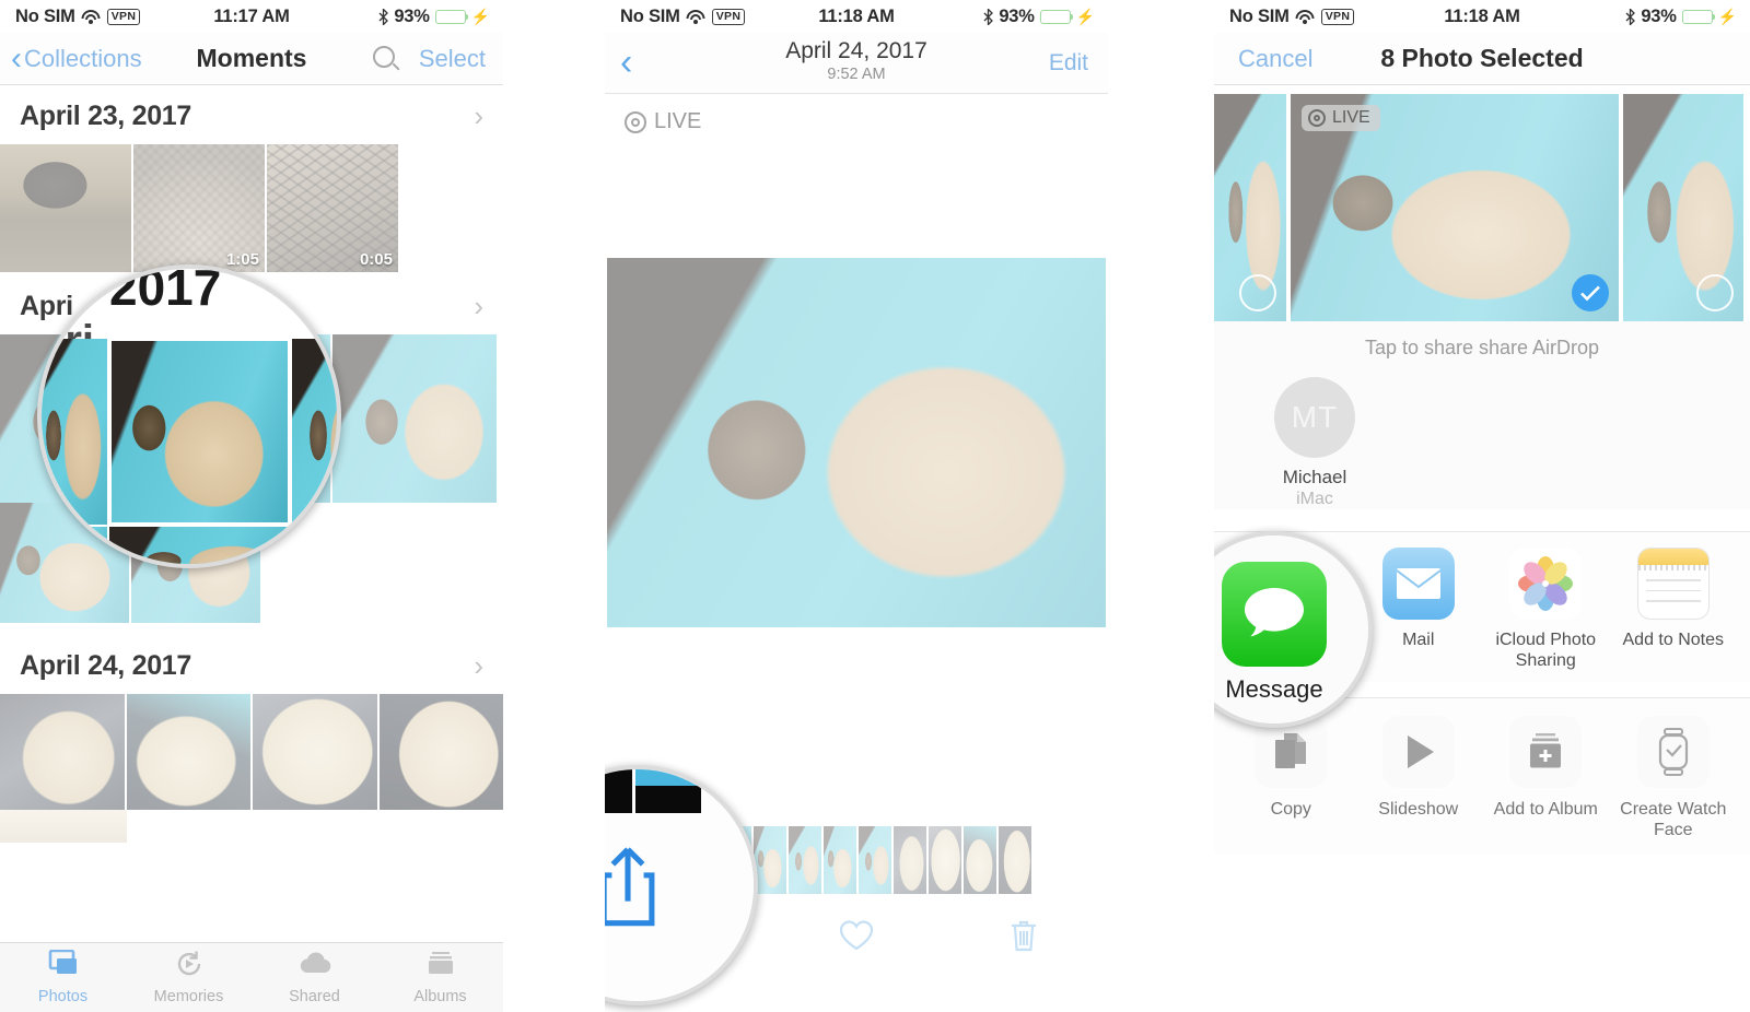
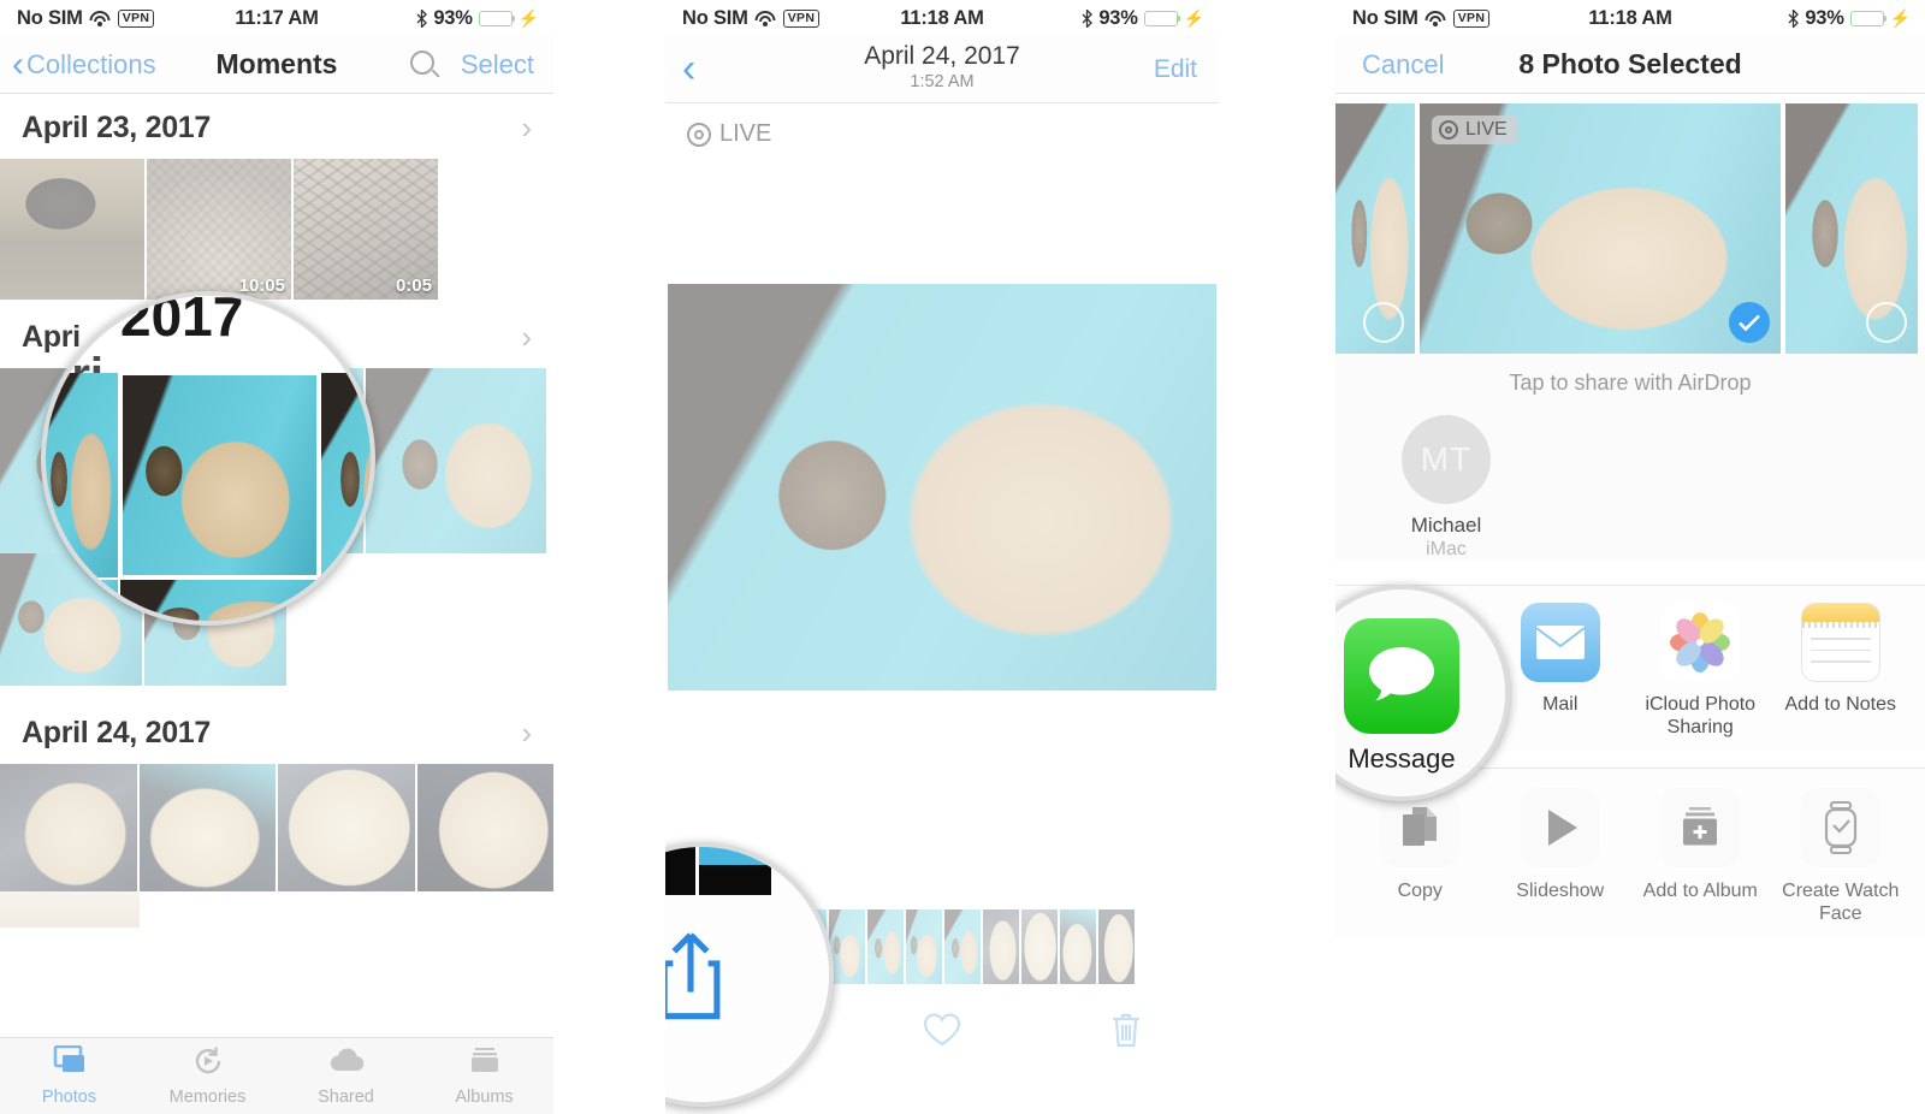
  No SIM
  VPN
  11:17 AM
  93%
  ⚡
  ‹
  Collections
  Moments
  Select
  April 23, 2017
  ›
- 1:05
+ 10:05
  0:05
  Apri
  ›
  April 24, 2017
  ›
  2017
  Photos
  Memories
  Shared
  Albums
  No SIM
  VPN
  11:18 AM
  93%
  ⚡
  ‹
  April 24, 2017
- 9:52 AM
+ 1:52 AM
  Edit
  LIVE
  No SIM
  VPN
  11:18 AM
  93%
  ⚡
  Cancel
  8 Photo Selected
  LIVE
- Tap to share share AirDrop
+ Tap to share with AirDrop
  Michael
  iMac
  Mail
  iCloud Photo Sharing
  Add to Notes
  Copy
  Slideshow
  Add to Album
  Create Watch Face
  Message
